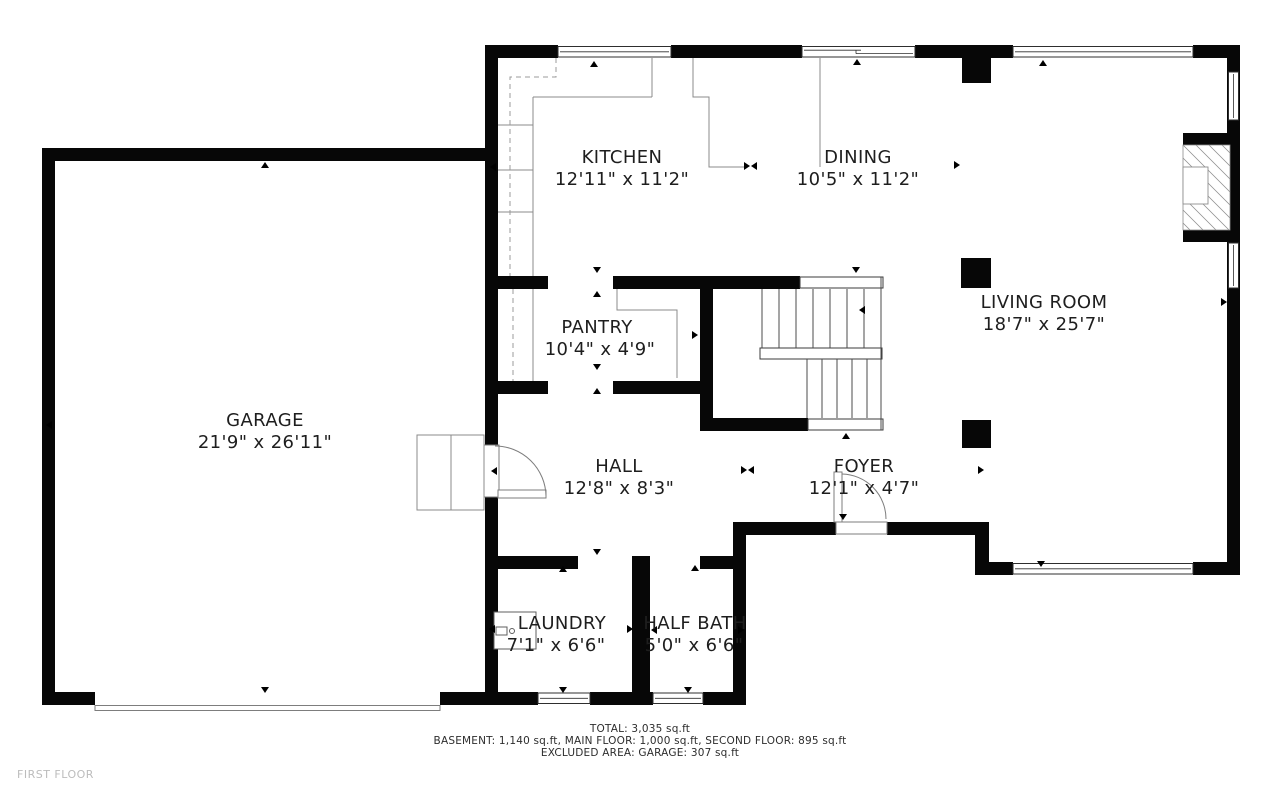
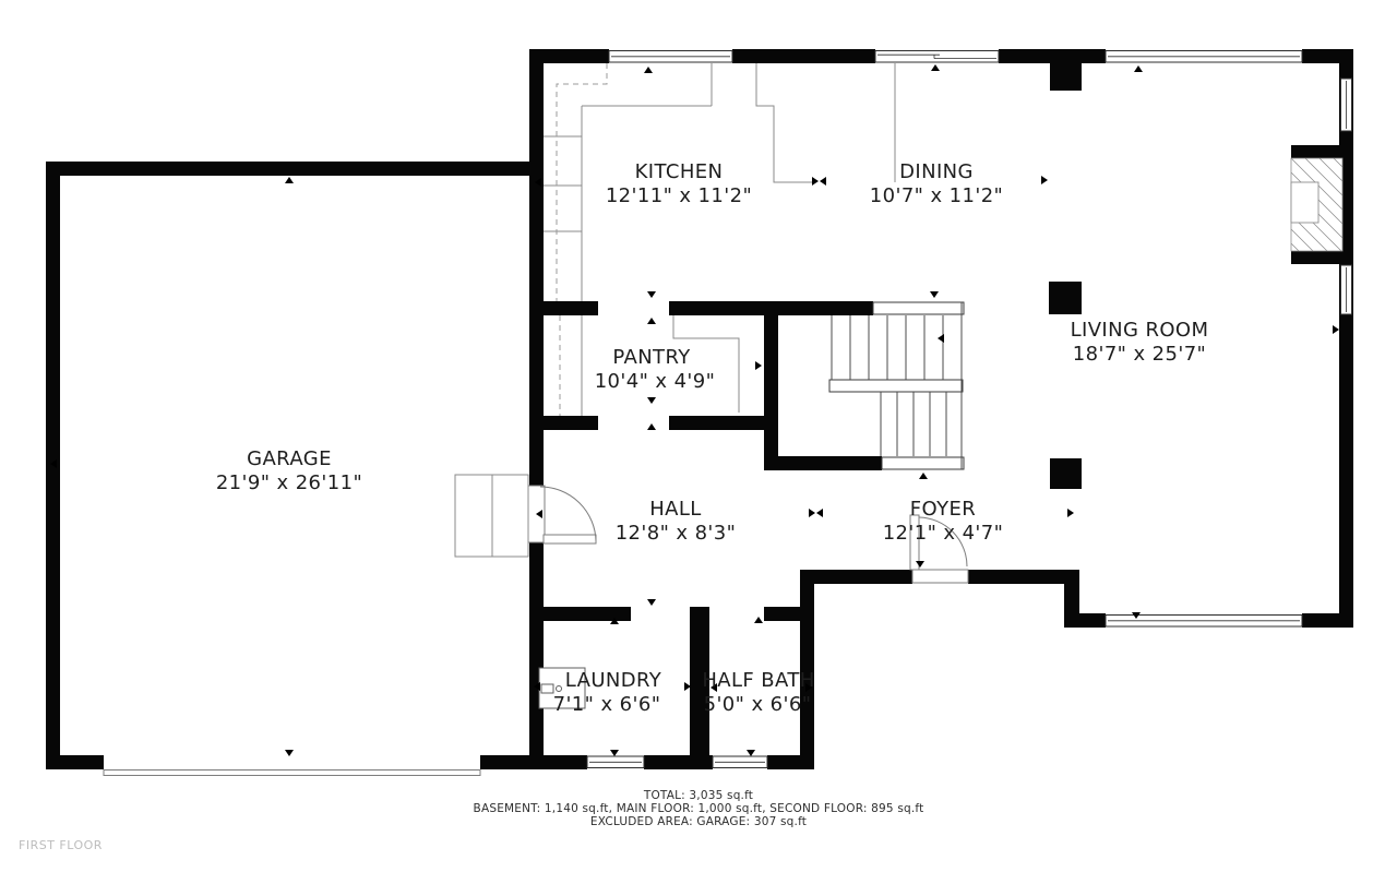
  KITCHEN
  12'11" x 11'2"
  DINING
- 10'5" x 11'2"
+ 10'7" x 11'2"
  LIVING ROOM
  18'7" x 25'7"
  PANTRY
  10'4" x 4'9"
  GARAGE
  21'9" x 26'11"
  HALL
  12'8" x 8'3"
  FOYER
  12'1" x 4'7"
  LAUNDRY
  7'1" x 6'6"
  HALF BATH
  5'0" x 6'6"
  TOTAL: 3,035 sq.ft
  BASEMENT: 1,140 sq.ft, MAIN FLOOR: 1,000 sq.ft, SECOND FLOOR: 895 sq.ft
  EXCLUDED AREA: GARAGE: 307 sq.ft
  FIRST FLOOR
